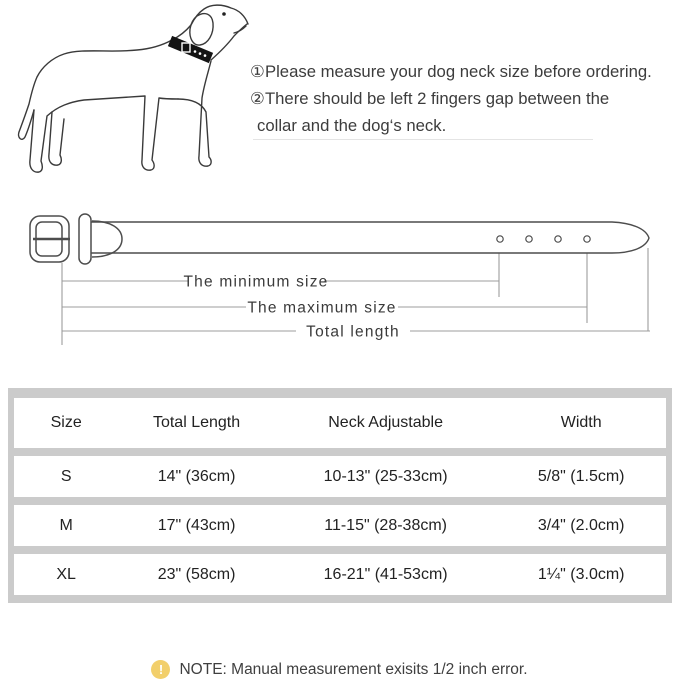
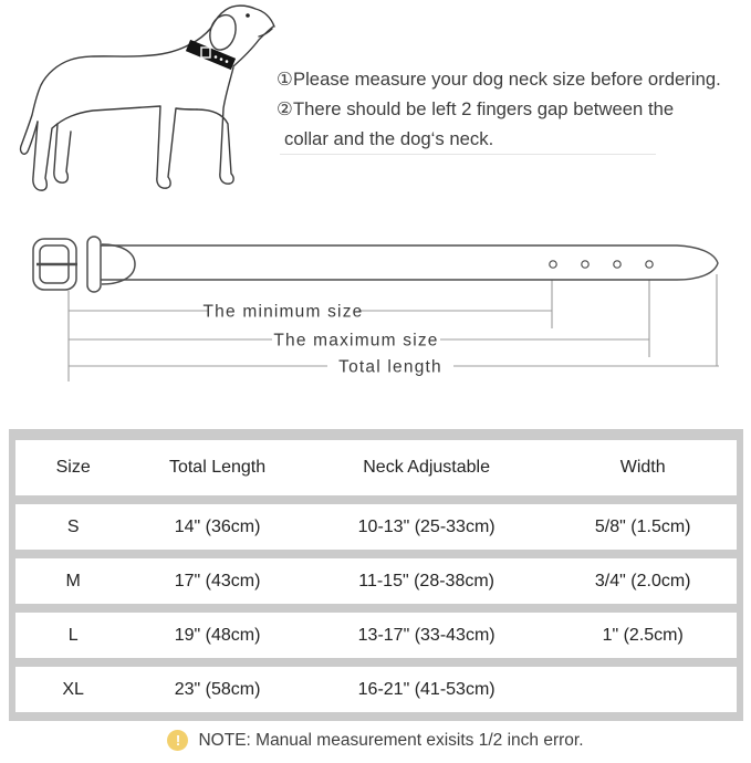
  ①Please measure your dog neck size before ordering.
  ②There should be left 2 fingers gap between the
  collar and the dog‘s neck.
  The minimum size
  The maximum size
  Total length
  Size
  Total Length
  Neck Adjustable
  Width
  S
  14" (36cm)
  10-13" (25-33cm)
  5/8" (1.5cm)
  M
  17" (43cm)
  11-15" (28-38cm)
  3/4" (2.0cm)
+ L
+ 19" (48cm)
+ 13-17" (33-43cm)
+ 1" (2.5cm)
  XL
  23" (58cm)
  16-21" (41-53cm)
- 1¼" (3.0cm)
  !
  NOTE: Manual measurement exisits 1/2 inch error.
